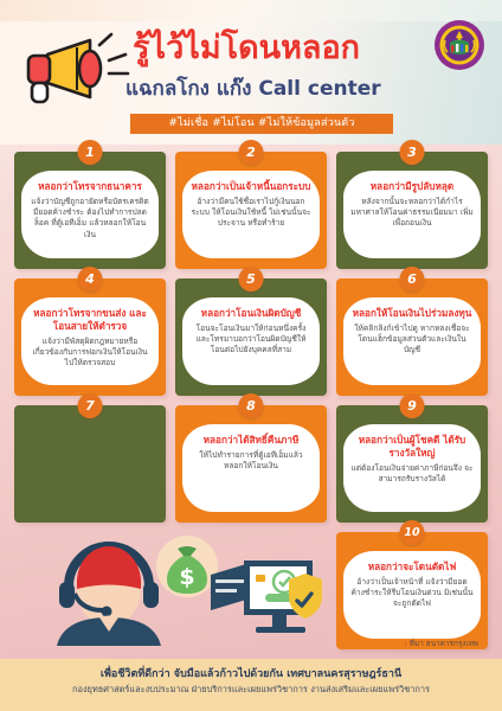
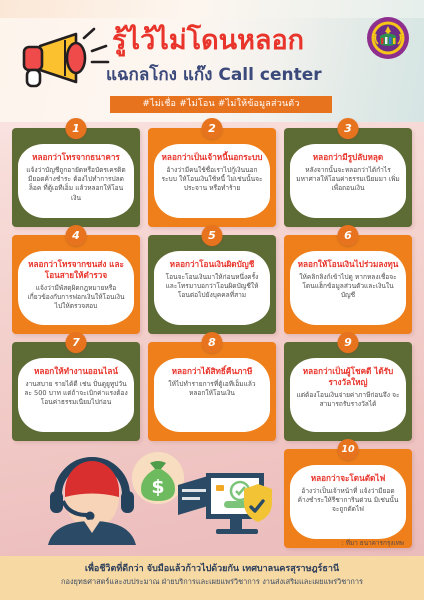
  รู้ไว้ไม่โดนหลอก
  แฉกลโกง แก๊ง Call center
  #ไม่เชื่อ #ไม่โอน #ไม่ให้ข้อมูลส่วนตัว
  1
  หลอกว่าโทรจากธนาคาร
  แจ้งว่าบัญชีถูกอายัดหรือบัตรเครดิต มียอดค้างชำระ ต้องไปทำการปลดล็อค ที่ตู้เอทีเอ็ม แล้วหลอกให้โอนเงิน
  2
  หลอกว่าเป็นเจ้าหนี้นอกระบบ
  อ้างว่ามีคนใช้ชื่อเราไปกู้เงินนอกระบบ ให้โอนเงินใช้หนี้ ไม่เช่นนั้นจะประจาน หรือทำร้าย
  3
  หลอกว่ามีรูปลับหลุด
  หลังจากนั้นจะหลอกว่าได้กำไร มหาศาลให้โอนค่าธรรมเนียมมา เพิ่มเพื่อถอนเงิน
  4
  หลอกว่าโทรจากขนส่ง และโอนสายให้ตำรวจ
  แจ้งว่ามีพัสดุผิดกฎหมายหรือ เกี่ยวข้องกับการฟอกเงินให้โอนเงิน ไปให้ตรวจสอบ
  5
  หลอกว่าโอนเงินผิดบัญชี
  โอนจะโอนเงินมาให้ก่อนหนึ่งครั้ง และโทรมาบอกว่าโอนผิดบัญชีให้ โอนต่อไปยังบุคคลที่สาม
  6
  หลอกให้โอนเงินไปร่วมลงทุน
  ให้คลิกลิงก์เข้าไปดู หากหลงเชื่อจะ โดนแฮ็กข้อมูลส่วนตัวและเงินในบัญชี
  7
+ หลอกให้ทำงานออนไลน์
+ งานสบาย รายได้ดี เช่น ปั่นดูยูทูปวันละ 500 บาท แต่ถ้าจะเบิกค่าแรงต้อง โอนค่าธรรมเนียมไปก่อน
  8
  หลอกว่าได้สิทธิ์คืนภาษี
  ให้ไปทำรายการที่ตู้เอทีเอ็มแล้ว หลอกให้โอนเงิน
  9
  หลอกว่าเป็นผู้โชคดี ได้รับรางวัลใหญ่
  แต่ต้องโอนเงินจ่ายค่าภาษีก่อนจึง จะสามารถรับรางวัลได้
  $
  10
  หลอกว่าจะโดนตัดไฟ
- อ้างว่าเป็นเจ้าหน้าที่ แจ้งว่ามียอด ค้างชำระให้รีบโอนเงินด่วน มิเช่นนั้น จะถูกตัดไฟ
+ อ้างว่าเป็นเจ้าหน้าที่ แจ้งว่ามียอด ค้างชำระให้รีชาการินด่วน มิเช่นนั้น จะถูกตัดไฟ
  : ที่มา ธนาคารกรุงเทพ
  เพื่อชีวิตที่ดีกว่า จับมือแล้วก้าวไปด้วยกัน เทศบาลนครสุราษฎร์ธานี
  กองยุทธศาสตร์และงบประมาณ ฝ่ายบริการและเผยแพร่วิชาการ งานส่งเสริมและเผยแพร่วิชาการ
